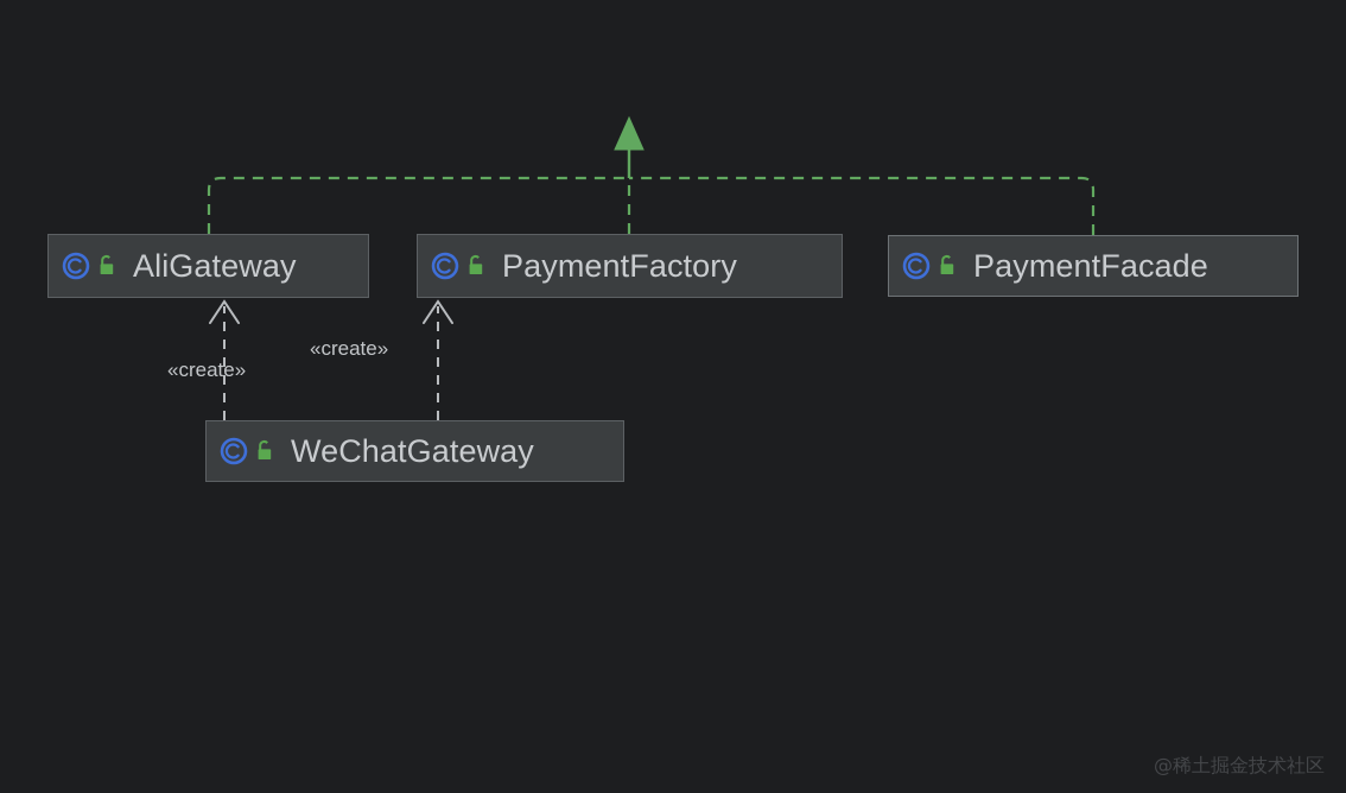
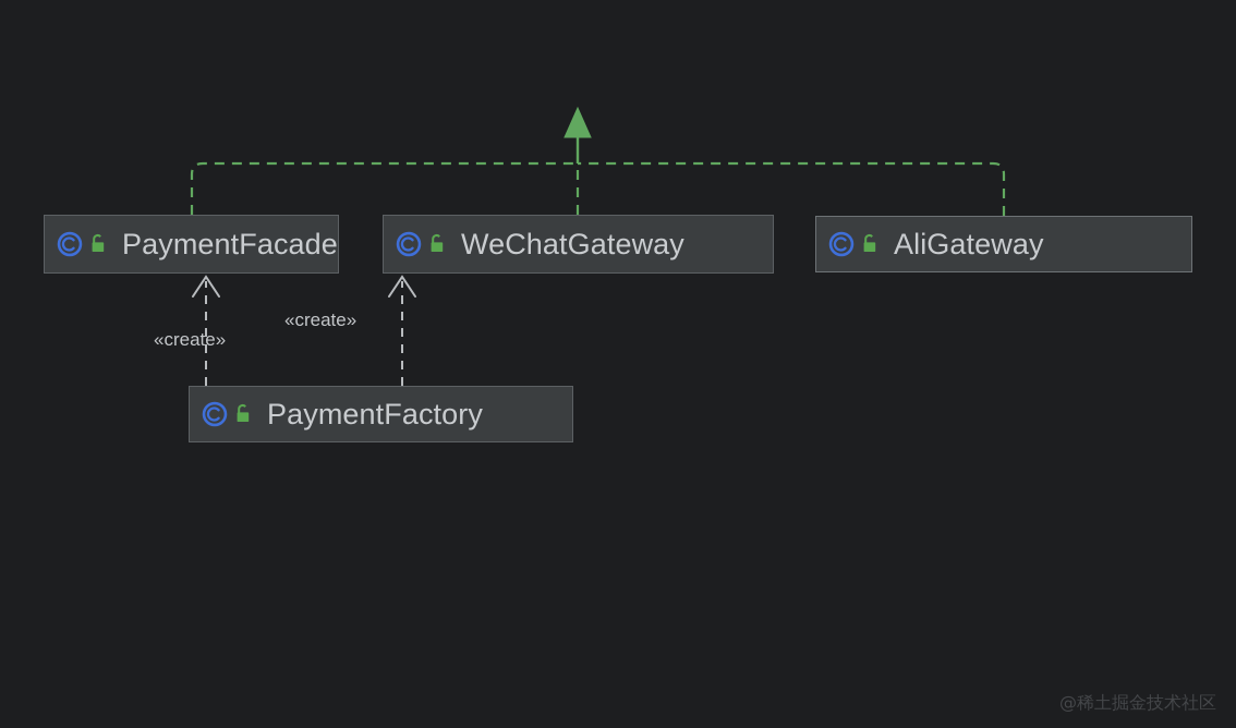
- AliGateway
+ PaymentFacade
- PaymentFactory
+ WeChatGateway
- PaymentFacade
+ AliGateway
- WeChatGateway
+ PaymentFactory
  «create»
  «create»
  @稀土掘金技术社区
